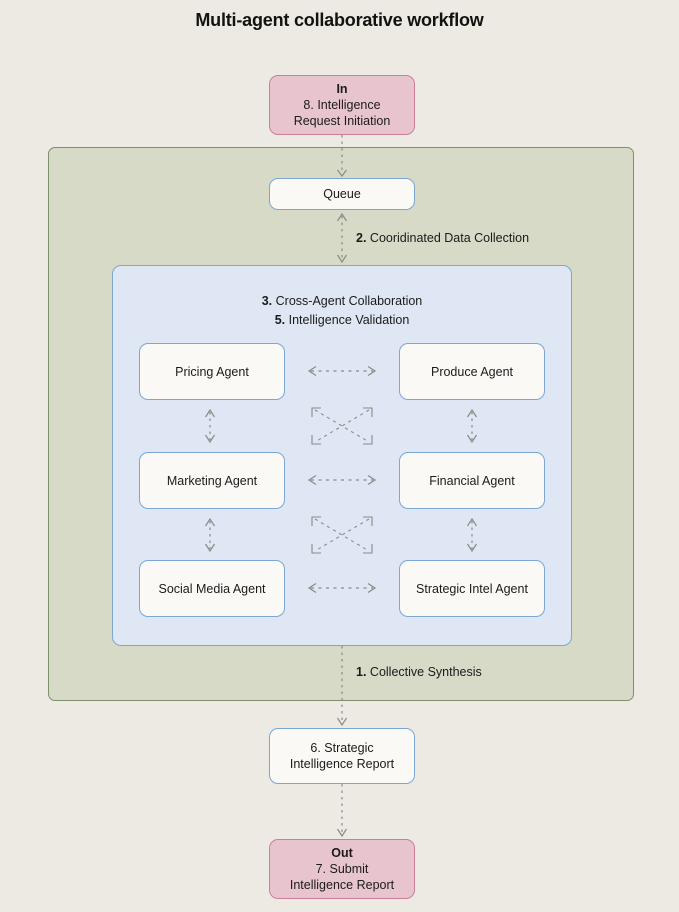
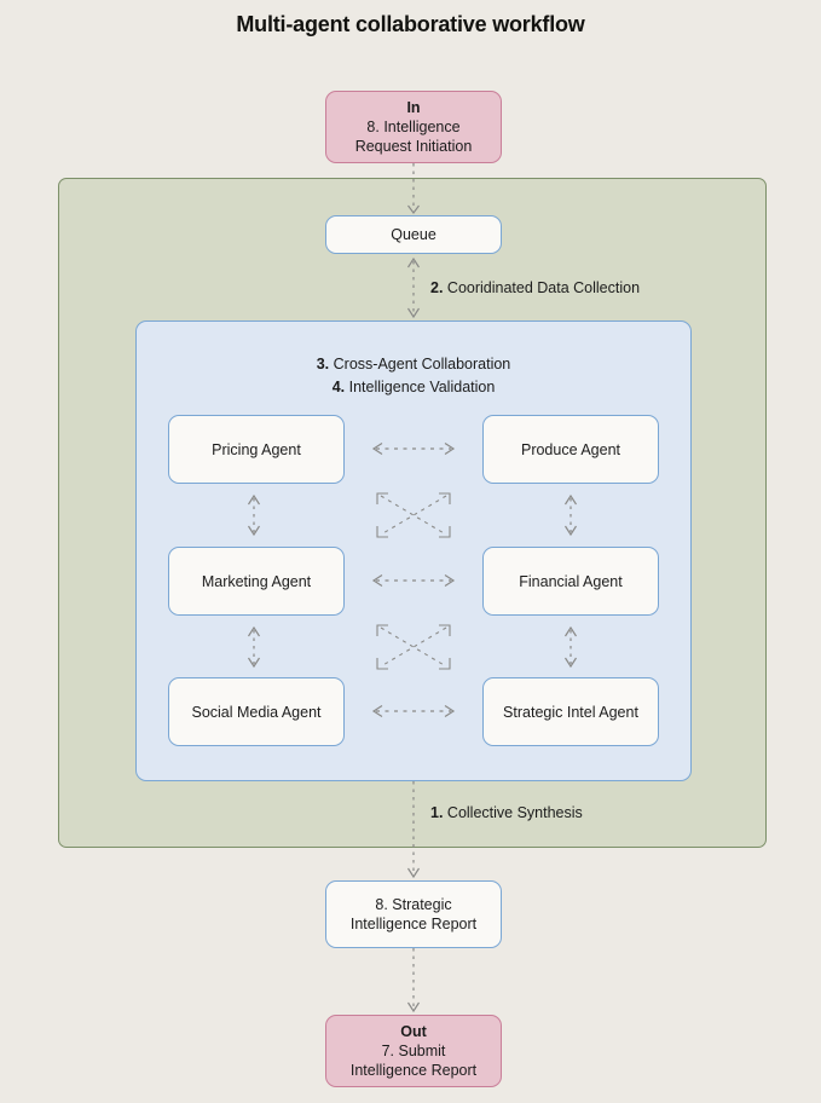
  Multi-agent collaborative workflow
  In
  8. Intelligence
  Request Initiation
  Queue
  2. Cooridinated Data Collection
  3. Cross-Agent Collaboration
- 5. Intelligence Validation
+ 4. Intelligence Validation
  Pricing Agent
  Produce Agent
  Marketing Agent
  Financial Agent
  Social Media Agent
  Strategic Intel Agent
  1. Collective Synthesis
- 6. Strategic
+ 8. Strategic
  Intelligence Report
  Out
  7. Submit
  Intelligence Report
